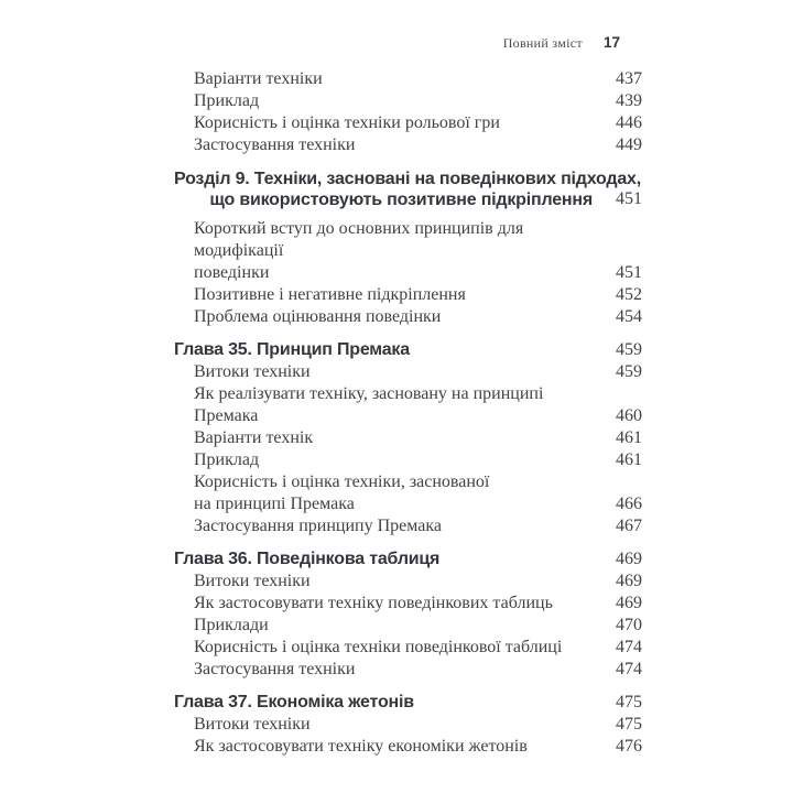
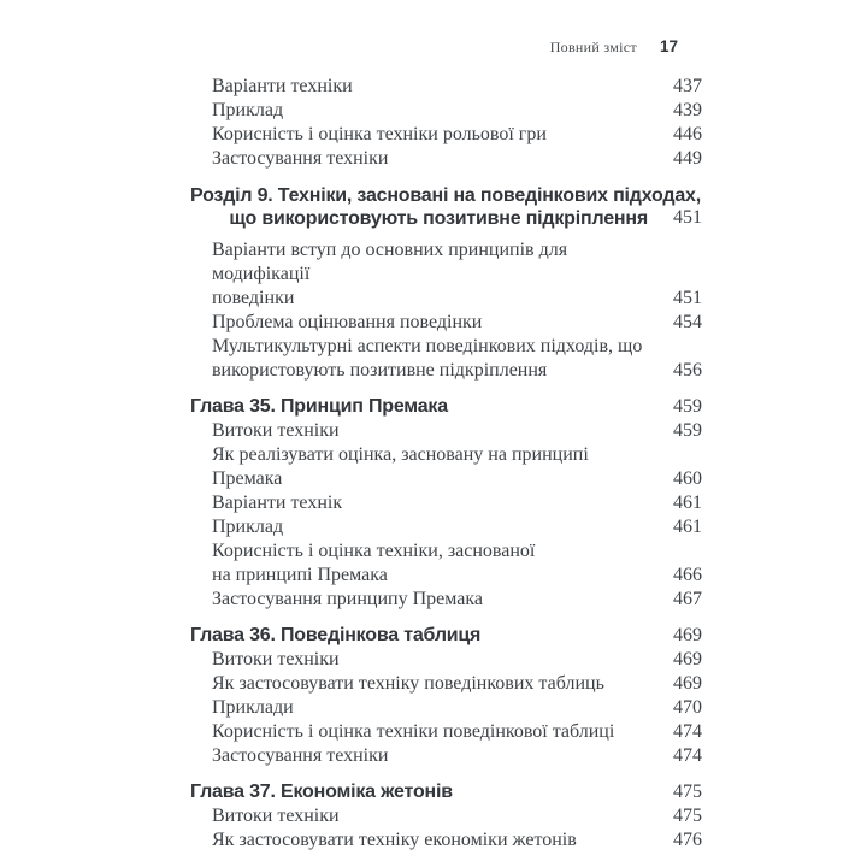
  Повний зміст
  17
  Варіанти техніки
  437
  Приклад
  439
  Корисність і оцінка техніки рольової гри
  446
  Застосування техніки
  449
  Розділ 9. Техніки, засновані на поведінкових підходах,
  що використовують позитивне підкріплення
  451
- Короткий вступ до основних принципів для модифікації
+ Варіанти вступ до основних принципів для модифікації
  поведінки
  451
- Позитивне і негативне підкріплення
- 452
  Проблема оцінювання поведінки
  454
+ Мультикультурні аспекти поведінкових підходів, що
+ використовують позитивне підкріплення
+ 456
  Глава 35. Принцип Премака
  459
  Витоки техніки
  459
- Як реалізувати техніку, засновану на принципі Премака
+ Як реалізувати оцінка, засновану на принципі Премака
  460
  Варіанти технік
  461
  Приклад
  461
  Корисність і оцінка техніки, заснованої
  на принципі Премака
  466
  Застосування принципу Премака
  467
  Глава 36. Поведінкова таблиця
  469
  Витоки техніки
  469
  Як застосовувати техніку поведінкових таблиць
  469
  Приклади
  470
  Корисність і оцінка техніки поведінкової таблиці
  474
  Застосування техніки
  474
  Глава 37. Економіка жетонів
  475
  Витоки техніки
  475
  Як застосовувати техніку економіки жетонів
  476
